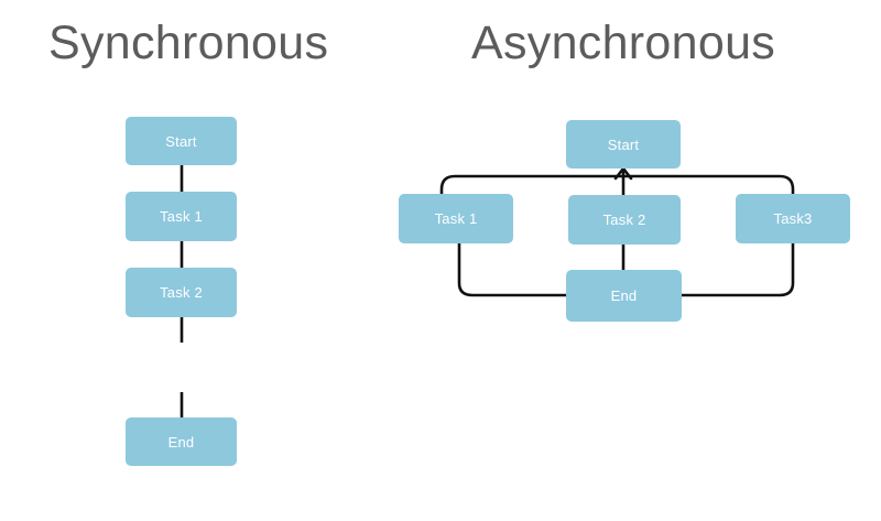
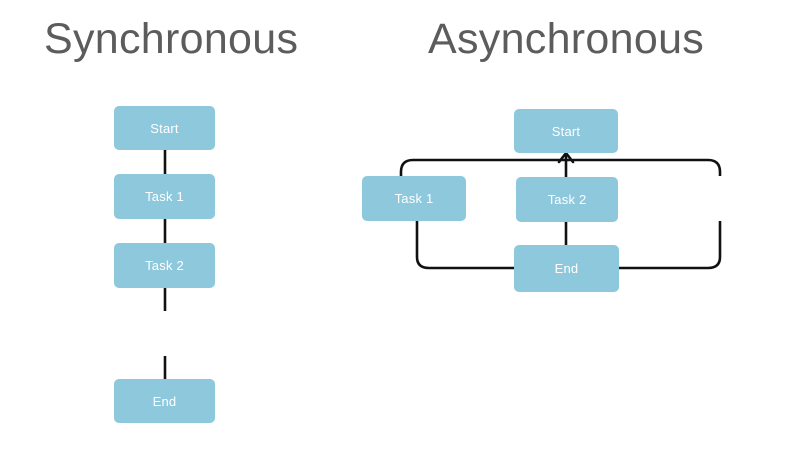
  Synchronous
  Asynchronous
  Start
  Task 1
  Task 2
  End
  Start
  Task 1
  Task 2
- Task3
  End
